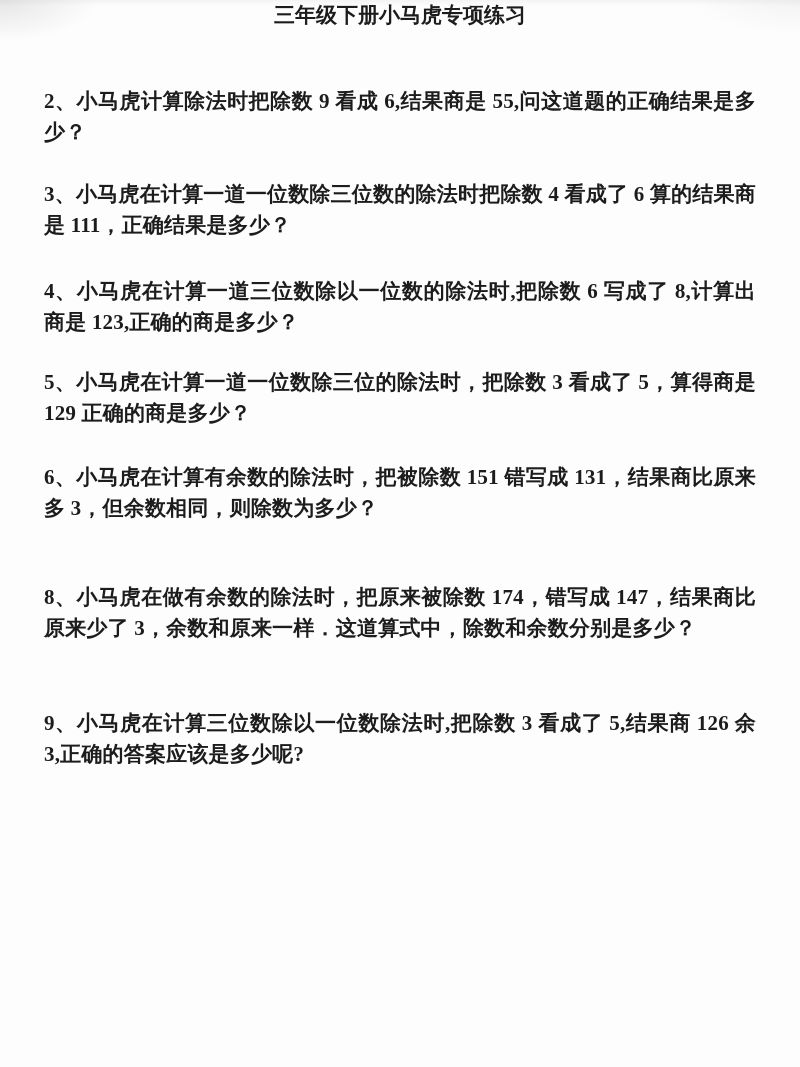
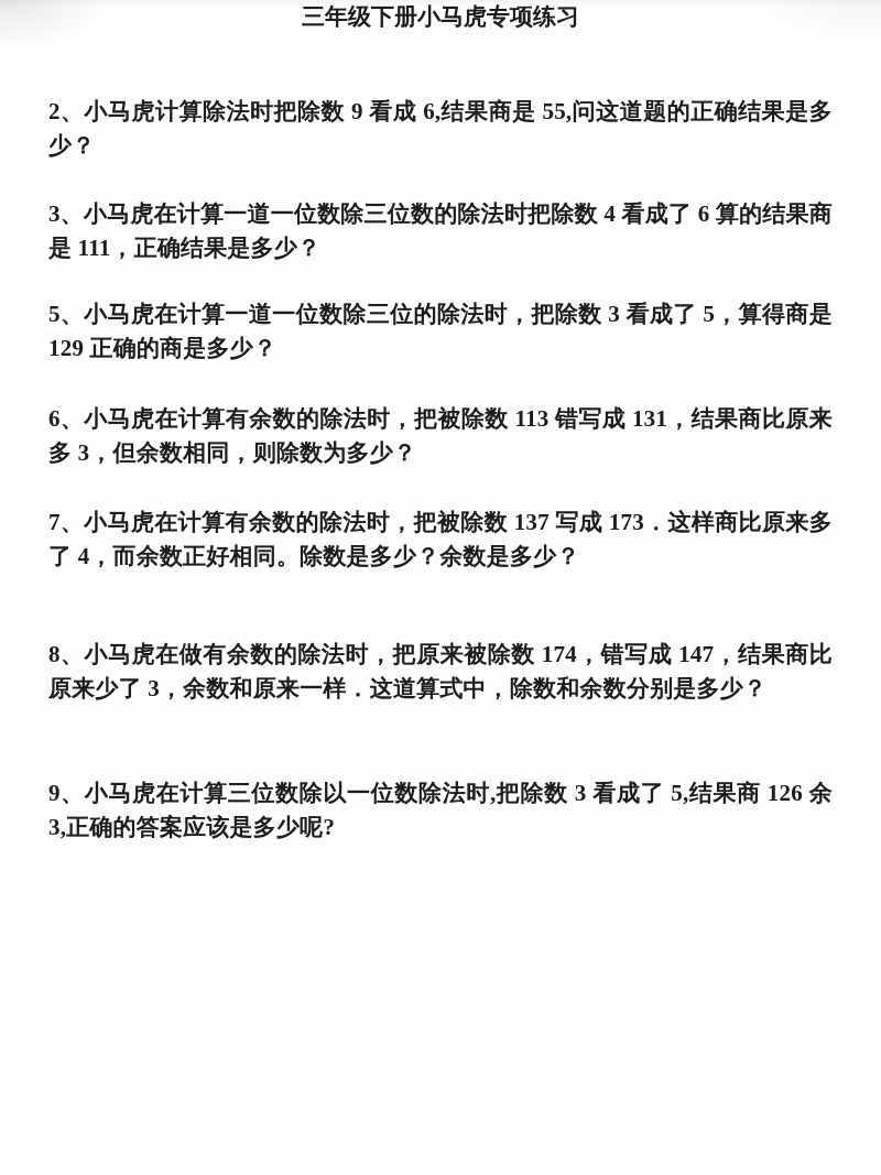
  三年级下册小马虎专项练习
  2、小马虎计算除法时把除数 9 看成 6,结果商是 55,问这道题的正确结果是多少？
  3、小马虎在计算一道一位数除三位数的除法时把除数 4 看成了 6 算的结果商是 111，正确结果是多少？
- 4、小马虎在计算一道三位数除以一位数的除法时,把除数 6 写成了 8,计算出商是 123,正确的商是多少？
  5、小马虎在计算一道一位数除三位的除法时，把除数 3 看成了 5，算得商是 129 正确的商是多少？
- 6、小马虎在计算有余数的除法时，把被除数 151 错写成 131，结果商比原来多 3，但余数相同，则除数为多少？
+ 6、小马虎在计算有余数的除法时，把被除数 113 错写成 131，结果商比原来多 3，但余数相同，则除数为多少？
+ 7、小马虎在计算有余数的除法时，把被除数 137 写成 173．这样商比原来多了 4，而余数正好相同。除数是多少？余数是多少？
  8、小马虎在做有余数的除法时，把原来被除数 174，错写成 147，结果商比原来少了 3，余数和原来一样．这道算式中，除数和余数分别是多少？
  9、小马虎在计算三位数除以一位数除法时,把除数 3 看成了 5,结果商 126 余 3,正确的答案应该是多少呢?
